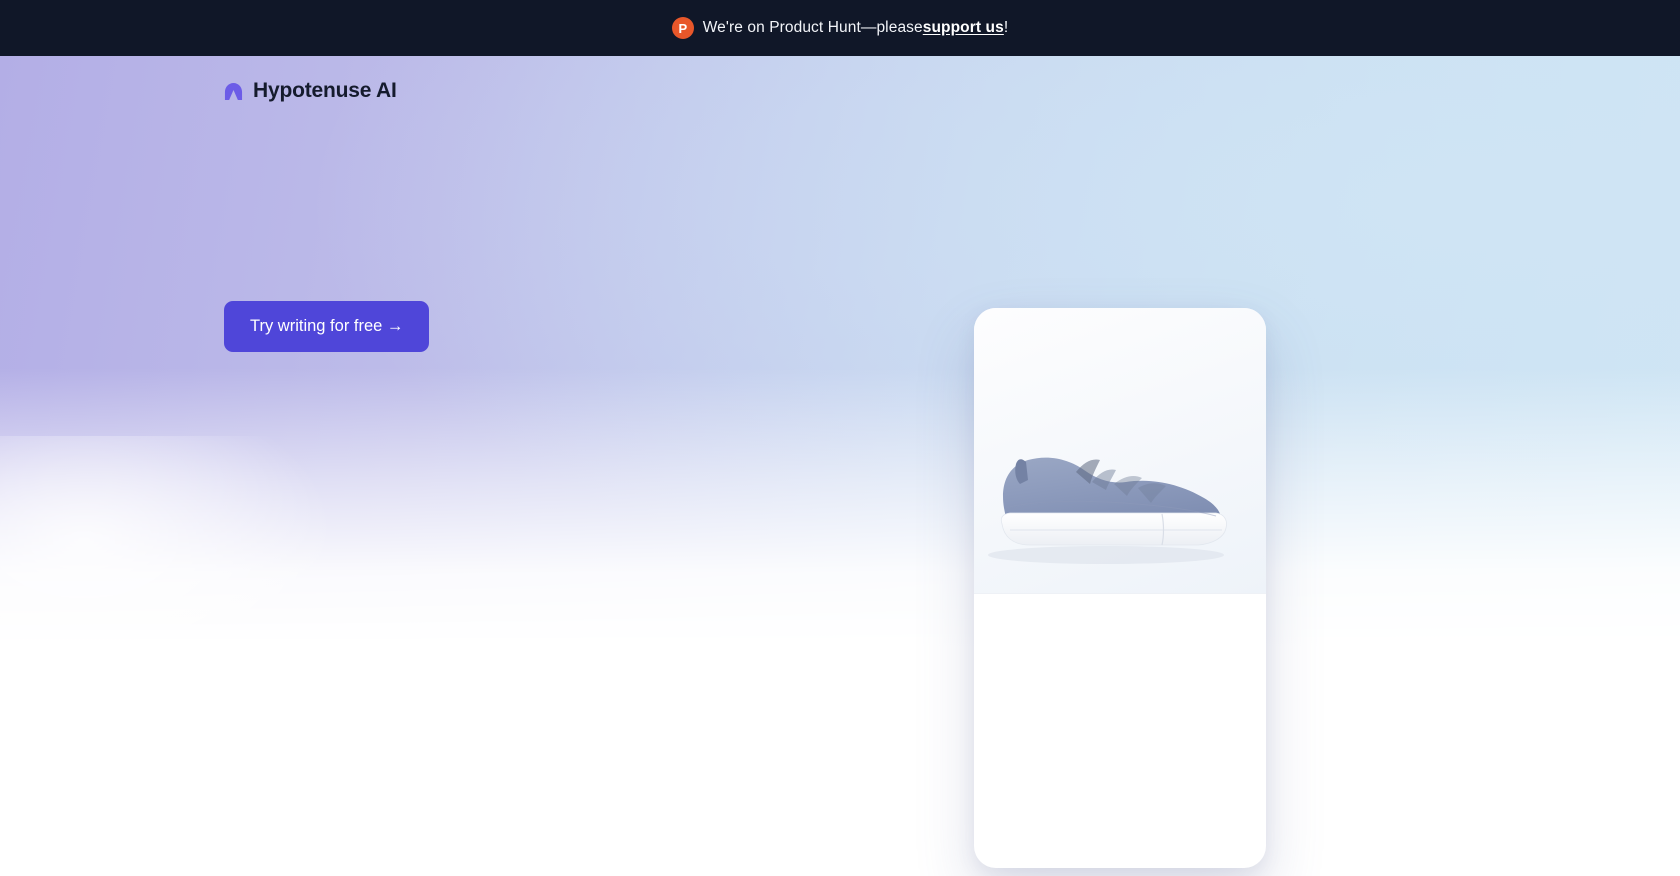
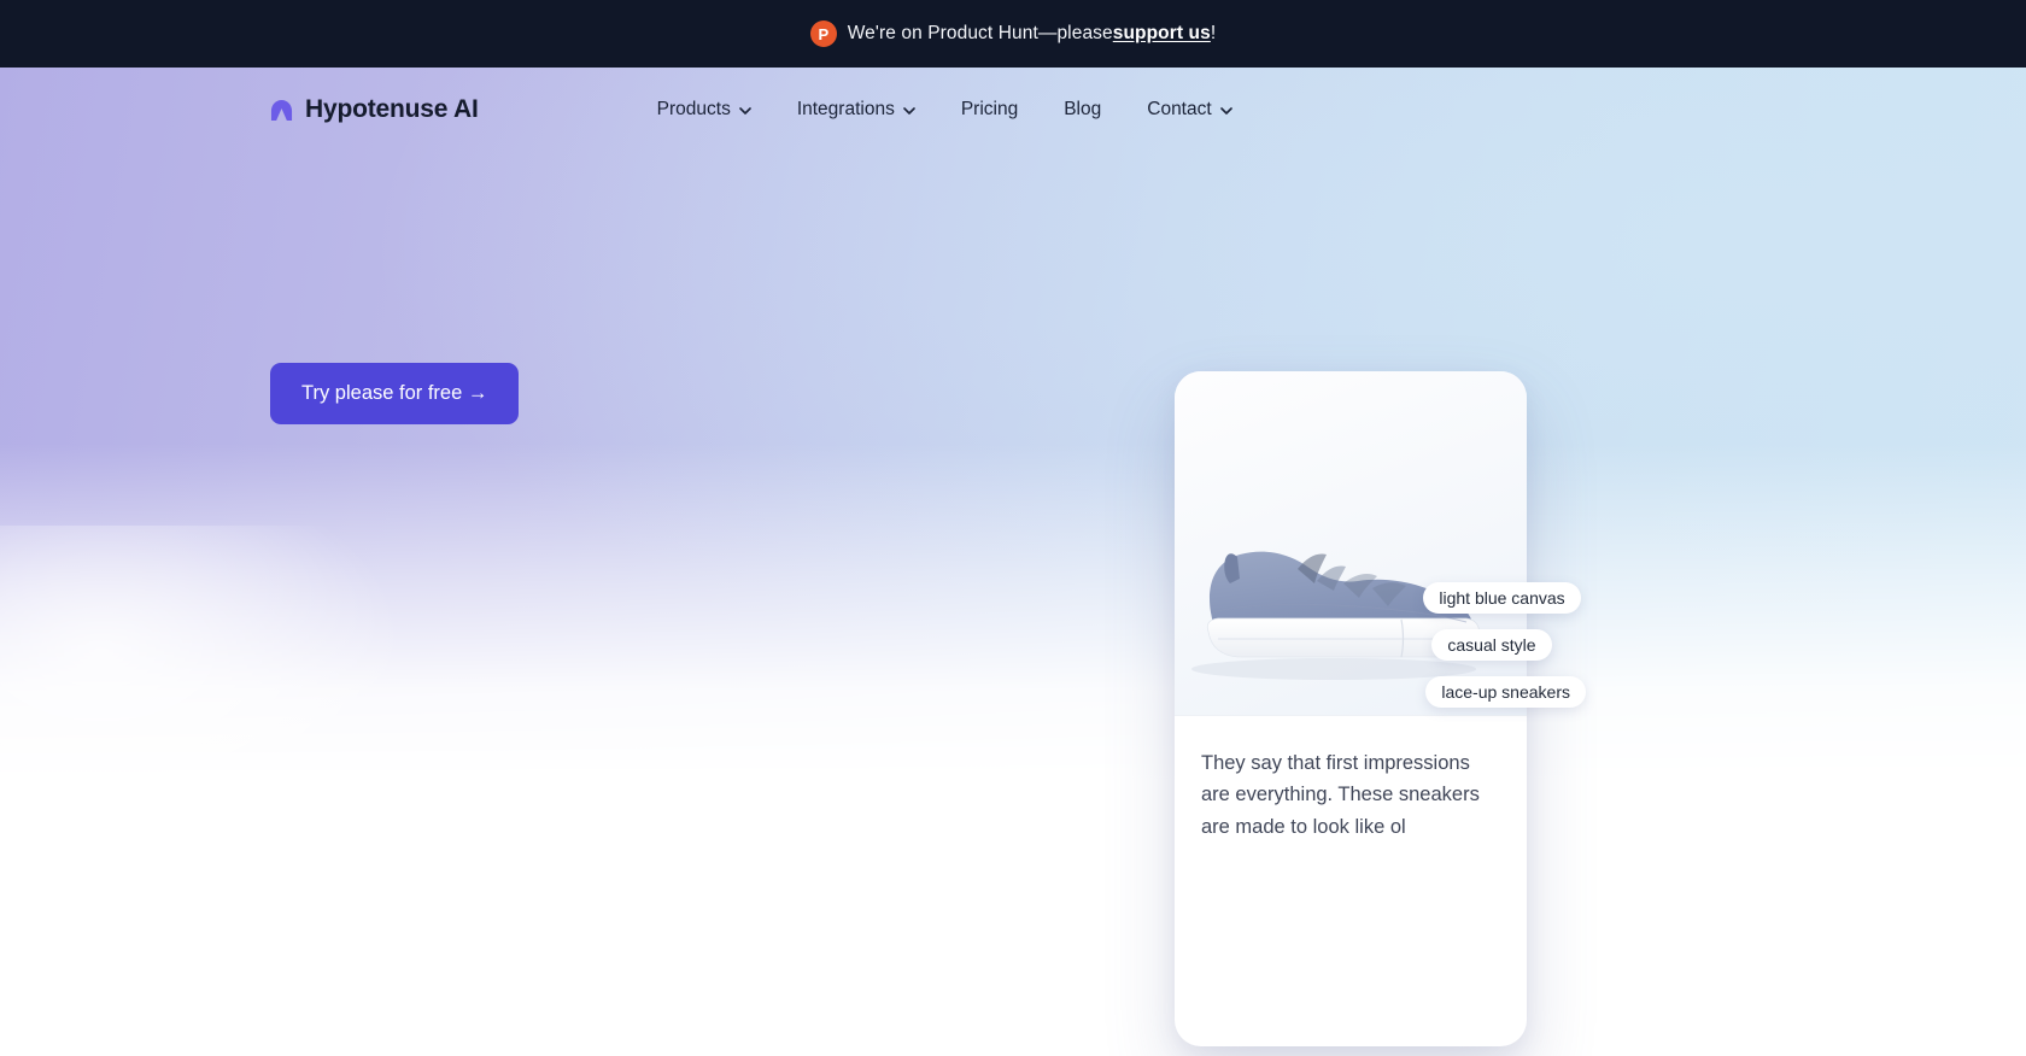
  P
  We're on Product Hunt—please
  support us
  !
  Hypotenuse AI
+ Products
+ Integrations
+ Pricing
+ Blog
+ Contact
- Try writing for free →
+ Try please for free →
+ They say that first impressions
+ are everything. These sneakers
+ are made to look like ol
+ light blue canvas
+ casual style
+ lace-up sneakers
